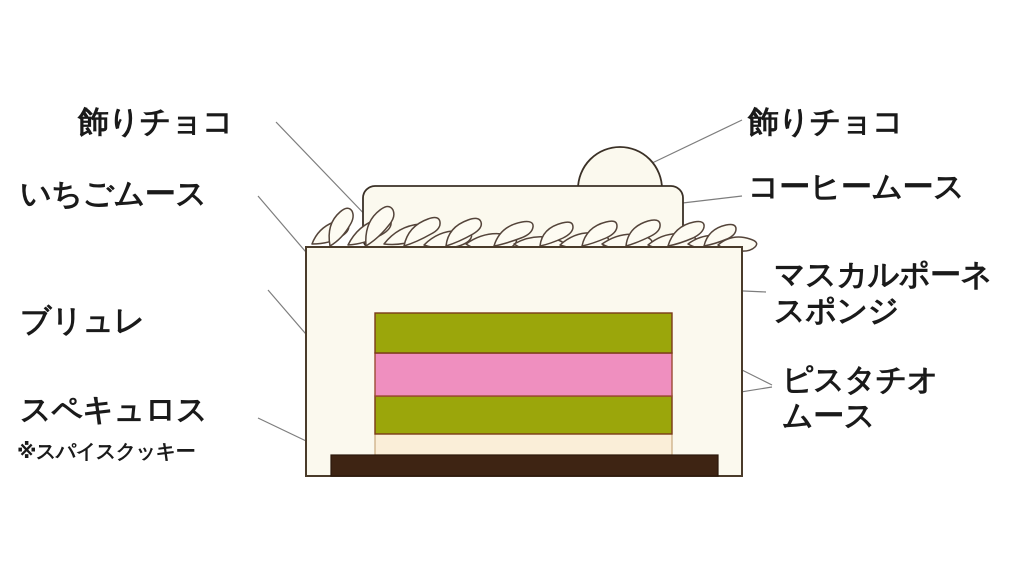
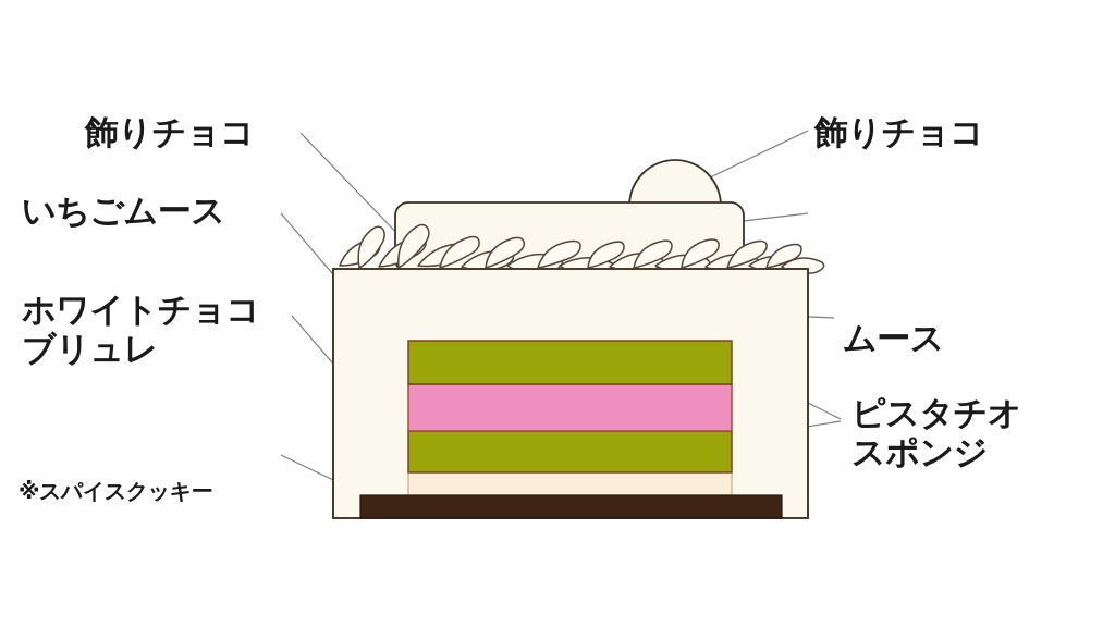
  飾りチョコ
  いちごムース
+ ホワイトチョコ
  ブリュレ
- スペキュロス
  ※スパイスクッキー
  飾りチョコ
- コーヒームース
- マスカルポーネ
- スポンジ
+ ムース
  ピスタチオ
- ムース
+ スポンジ
